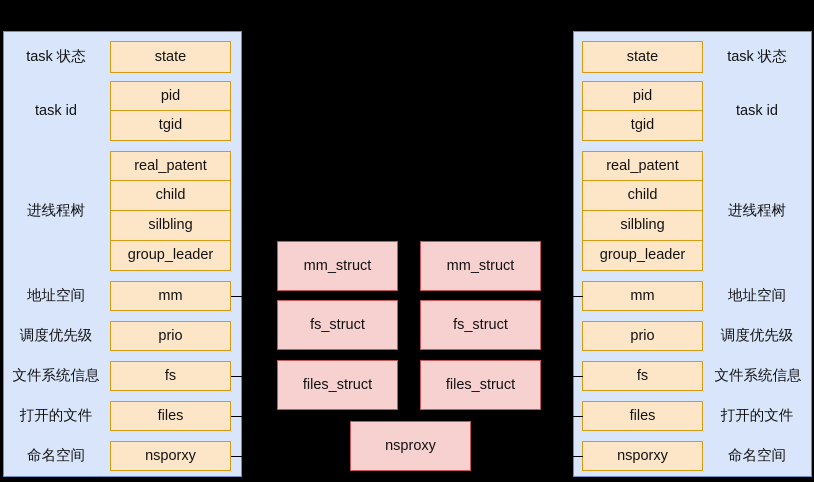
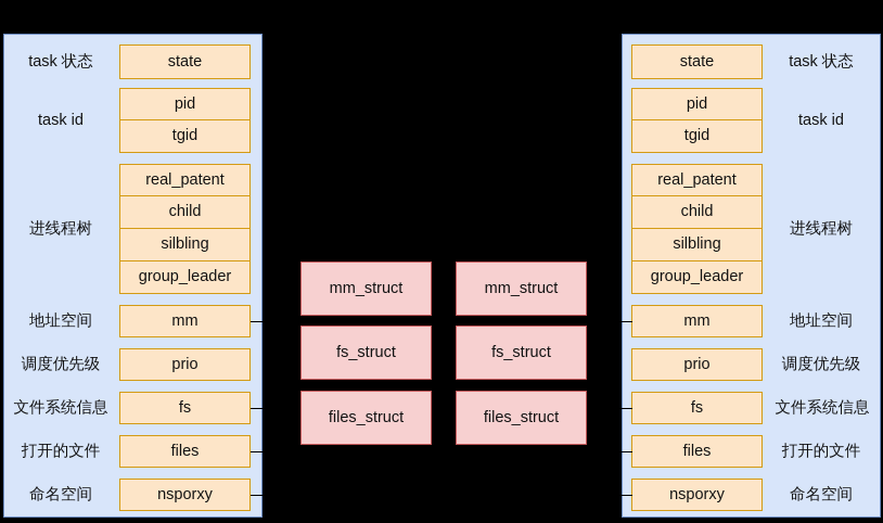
  state
  pid
  tgid
  real_patent
  child
  silbling
  group_leader
  mm
  prio
  fs
  files
  nsporxy
  task 状态
  task id
  进线程树
  地址空间
  调度优先级
  文件系统信息
  打开的文件
  命名空间
  state
  pid
  tgid
  real_patent
  child
  silbling
  group_leader
  mm
  prio
  fs
  files
  nsporxy
  task 状态
  task id
  进线程树
  地址空间
  调度优先级
  文件系统信息
  打开的文件
  命名空间
  mm_struct
  fs_struct
  files_struct
  mm_struct
  fs_struct
  files_struct
- nsproxy
